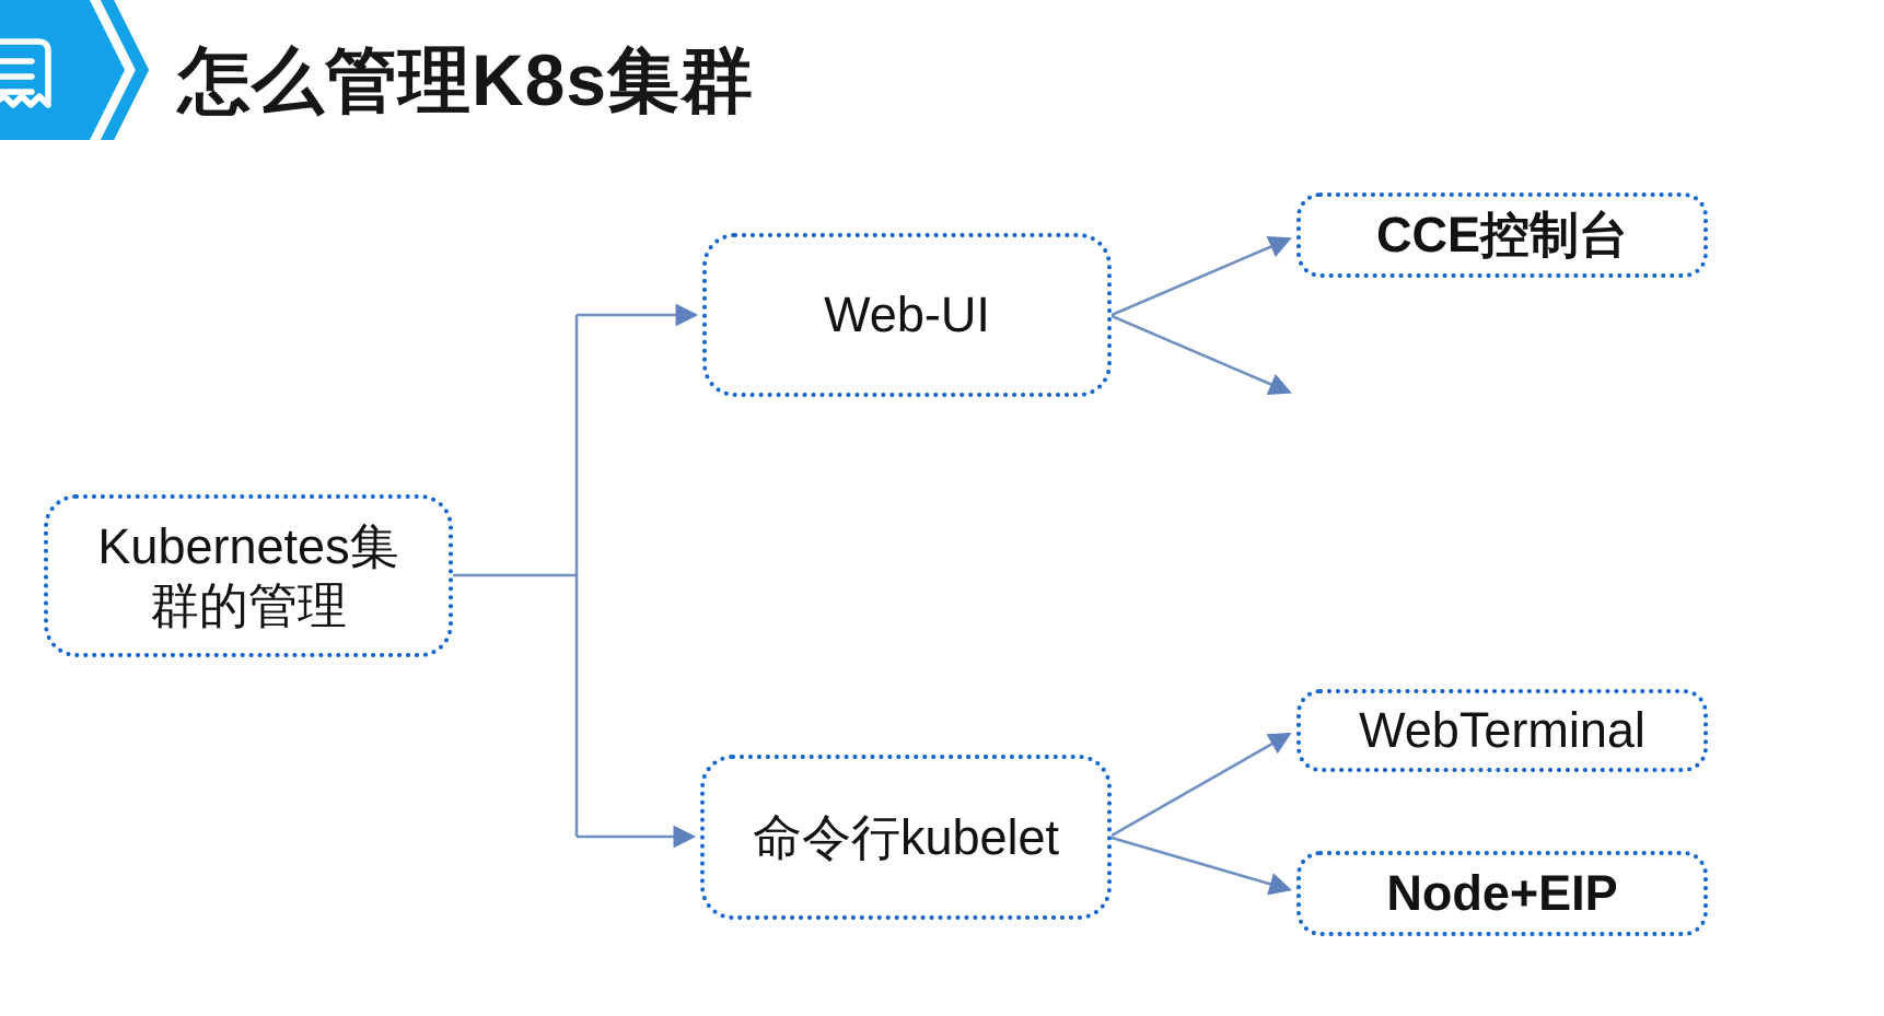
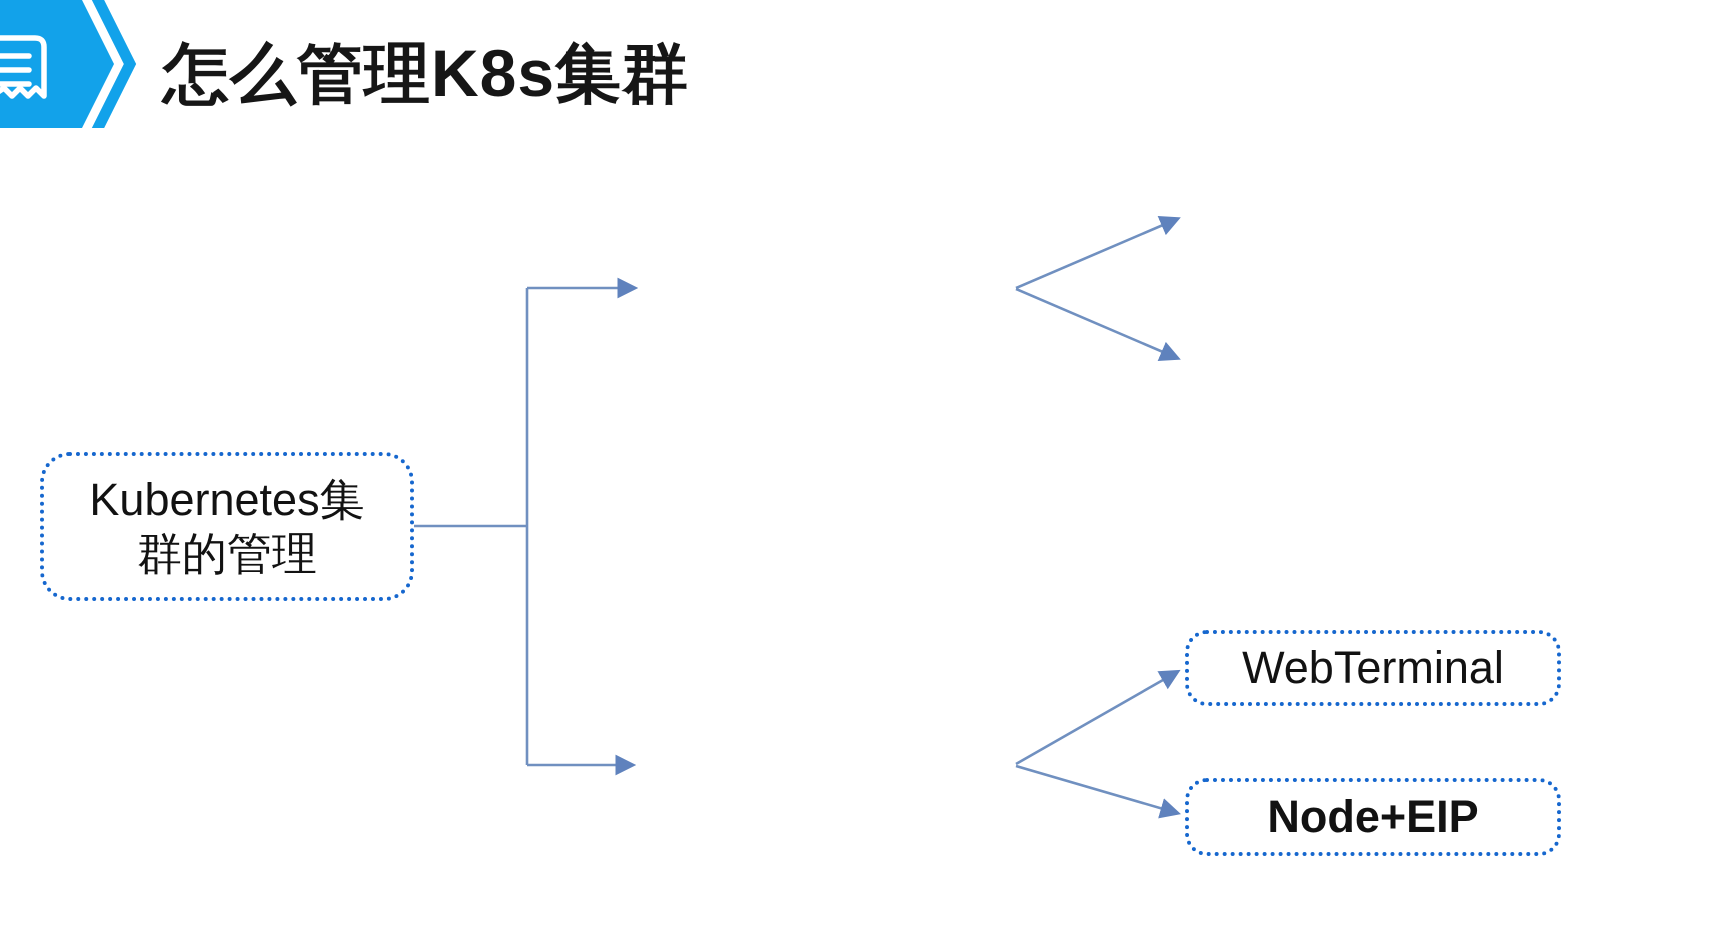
  怎么管理K8s集群
  Kubernetes集
  群的管理
- Web-UI
- 命令行kubelet
- CCE控制台
  WebTerminal
  Node+EIP
